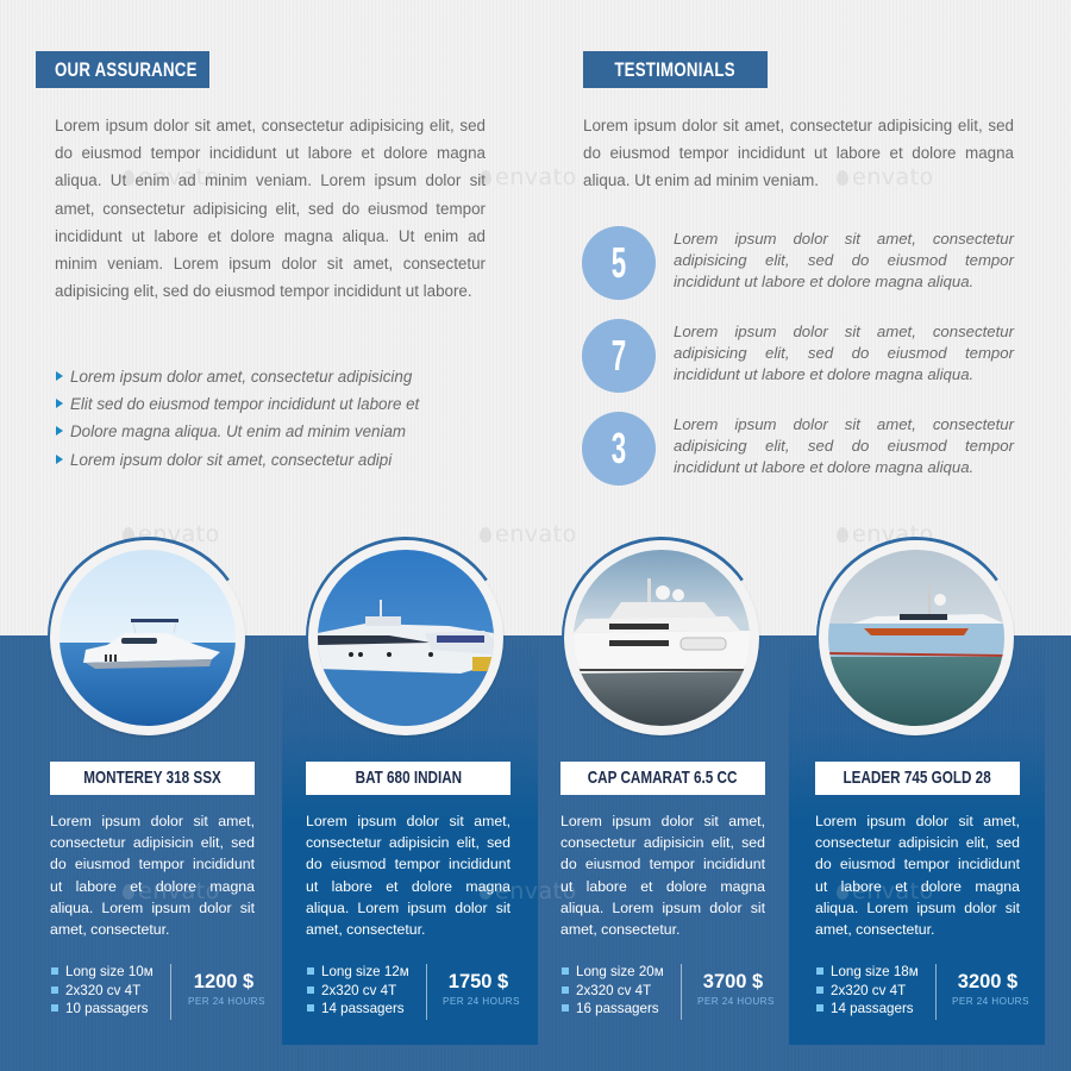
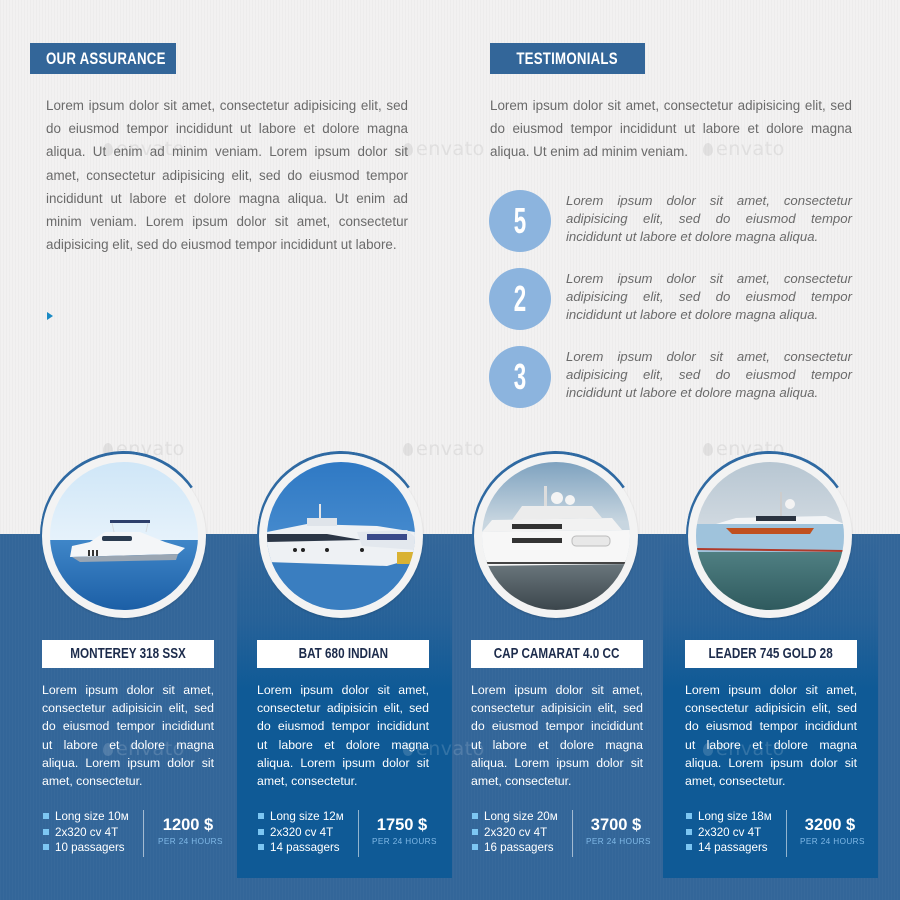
  envato
  envato
  envato
  OUR ASSURANCE
  Lorem ipsum dolor sit amet, consectetur adipisicing elit, sed do eiusmod tempor incididunt ut labore et dolore magna aliqua. Ut enim ad minim veniam. Lorem ipsum dolor sit amet, consectetur adipisicing elit, sed do eiusmod tempor incididunt ut labore et dolore magna aliqua. Ut enim ad minim veniam. Lorem ipsum dolor sit amet, consectetur adipisicing elit, sed do eiusmod tempor incididunt ut labore.
- Lorem ipsum dolor amet, consectetur adipisicing
- Elit sed do eiusmod tempor incididunt ut labore et
- Dolore magna aliqua. Ut enim ad minim veniam
- Lorem ipsum dolor sit amet, consectetur adipi
  TESTIMONIALS
  Lorem ipsum dolor sit amet, consectetur adipisicing elit, sed do eiusmod tempor incididunt ut labore et dolore magna aliqua. Ut enim ad minim veniam.
  5
  Lorem ipsum dolor sit amet, consectetur adipisicing elit, sed do eiusmod tempor incididunt ut labore et dolore magna aliqua.
- 7
+ 2
  Lorem ipsum dolor sit amet, consectetur adipisicing elit, sed do eiusmod tempor incididunt ut labore et dolore magna aliqua.
  3
  Lorem ipsum dolor sit amet, consectetur adipisicing elit, sed do eiusmod tempor incididunt ut labore et dolore magna aliqua.
  MONTEREY 318 SSX
  Lorem ipsum dolor sit amet, consectetur adipisicin elit, sed do eiusmod tempor incididunt ut labore et dolore magna aliqua. Lorem ipsum dolor sit amet, consectetur.
  Long size 10м
  2x320 cv 4T
  10 passagers
  1200 $
  PER 24 HOURS
  BAT 680 INDIAN
  Lorem ipsum dolor sit amet, consectetur adipisicin elit, sed do eiusmod tempor incididunt ut labore et dolore magna aliqua. Lorem ipsum dolor sit amet, consectetur.
  Long size 12м
  2x320 cv 4T
  14 passagers
  1750 $
  PER 24 HOURS
- CAP CAMARAT 6.5 CC
+ CAP CAMARAT 4.0 CC
  Lorem ipsum dolor sit amet, consectetur adipisicin elit, sed do eiusmod tempor incididunt ut labore et dolore magna aliqua. Lorem ipsum dolor sit amet, consectetur.
  Long size 20м
  2x320 cv 4T
  16 passagers
  3700 $
  PER 24 HOURS
  LEADER 745 GOLD 28
  Lorem ipsum dolor sit amet, consectetur adipisicin elit, sed do eiusmod tempor incididunt ut labore et dolore magna aliqua. Lorem ipsum dolor sit amet, consectetur.
  Long size 18м
  2x320 cv 4T
  14 passagers
  3200 $
  PER 24 HOURS
  envato
  envato
  envato
